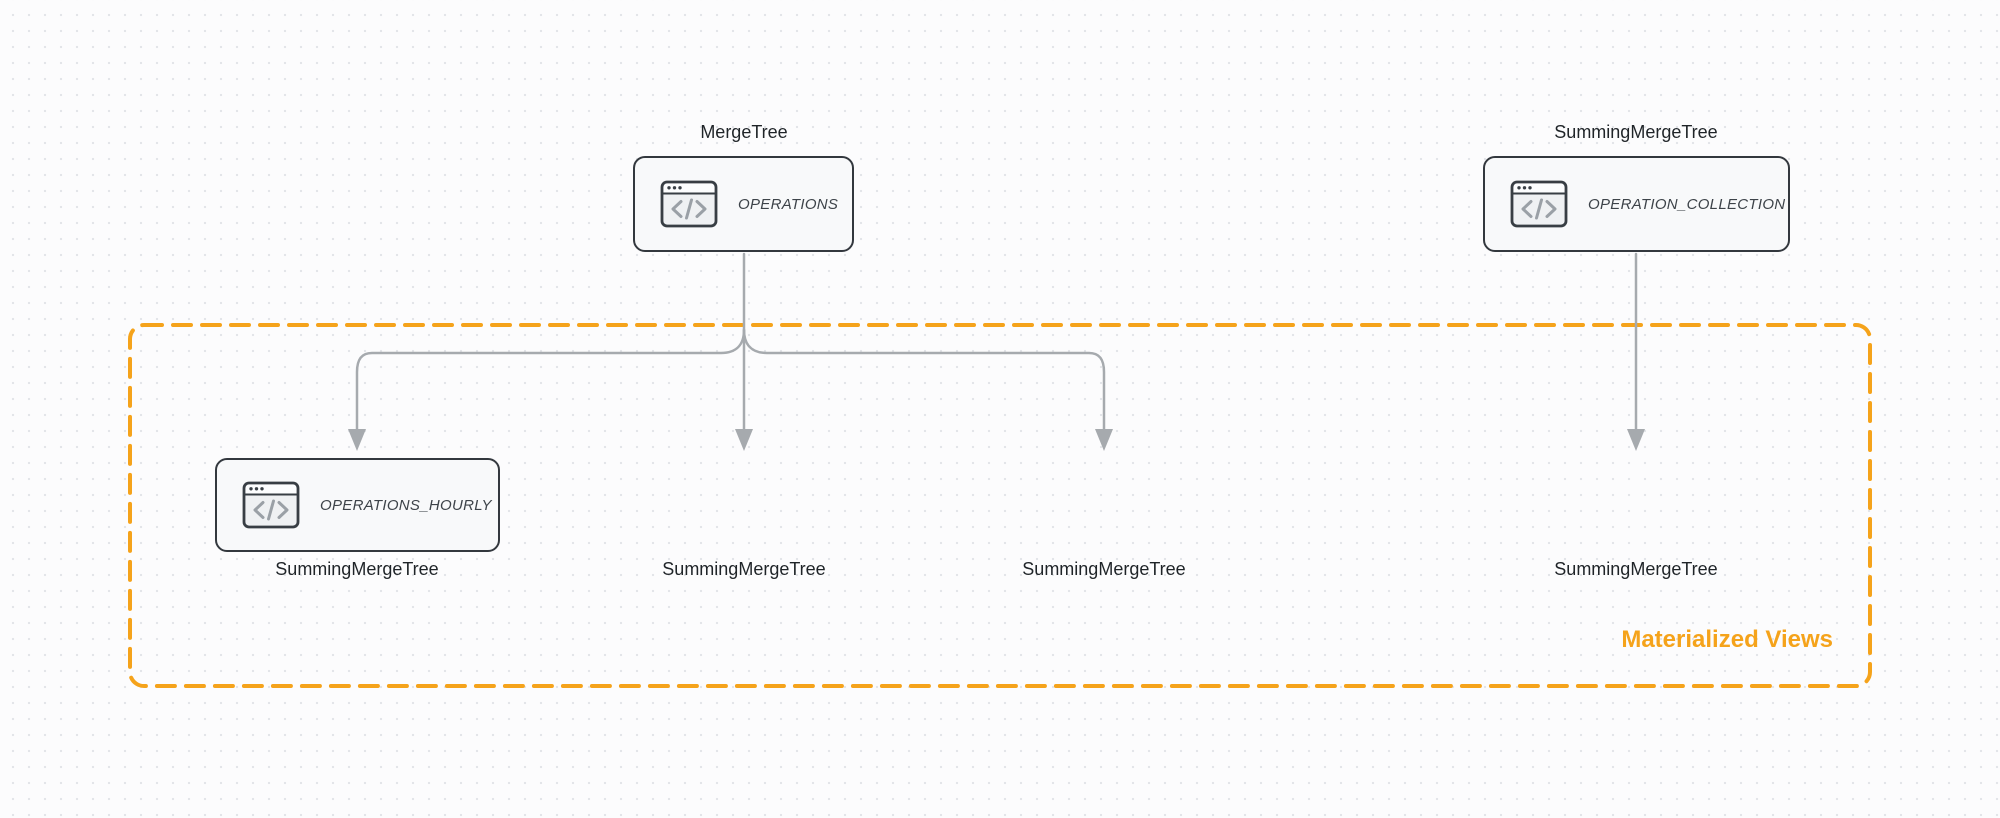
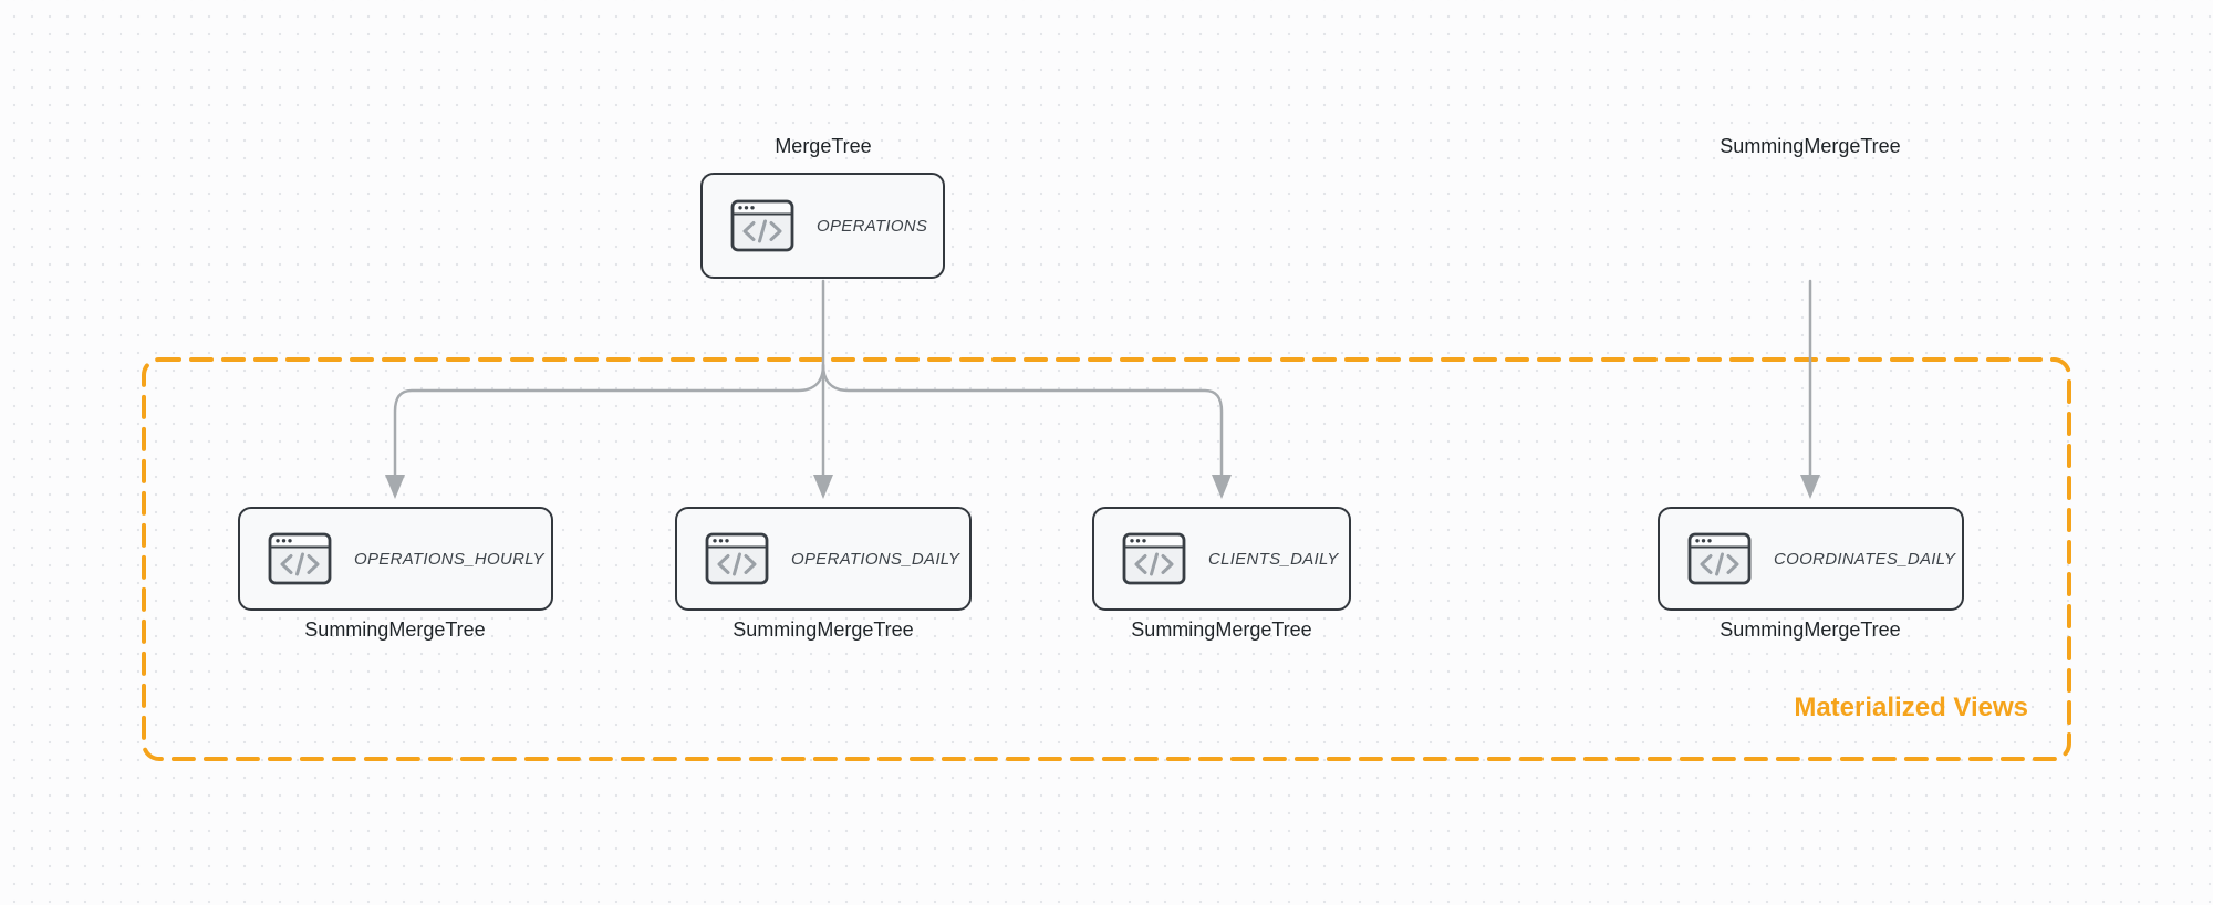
  MergeTree
  SummingMergeTree
  SummingMergeTree
  SummingMergeTree
  SummingMergeTree
  SummingMergeTree
  OPERATIONS
- OPERATION_COLLECTION
  OPERATIONS_HOURLY
+ OPERATIONS_DAILY
+ CLIENTS_DAILY
+ COORDINATES_DAILY
  Materialized Views
